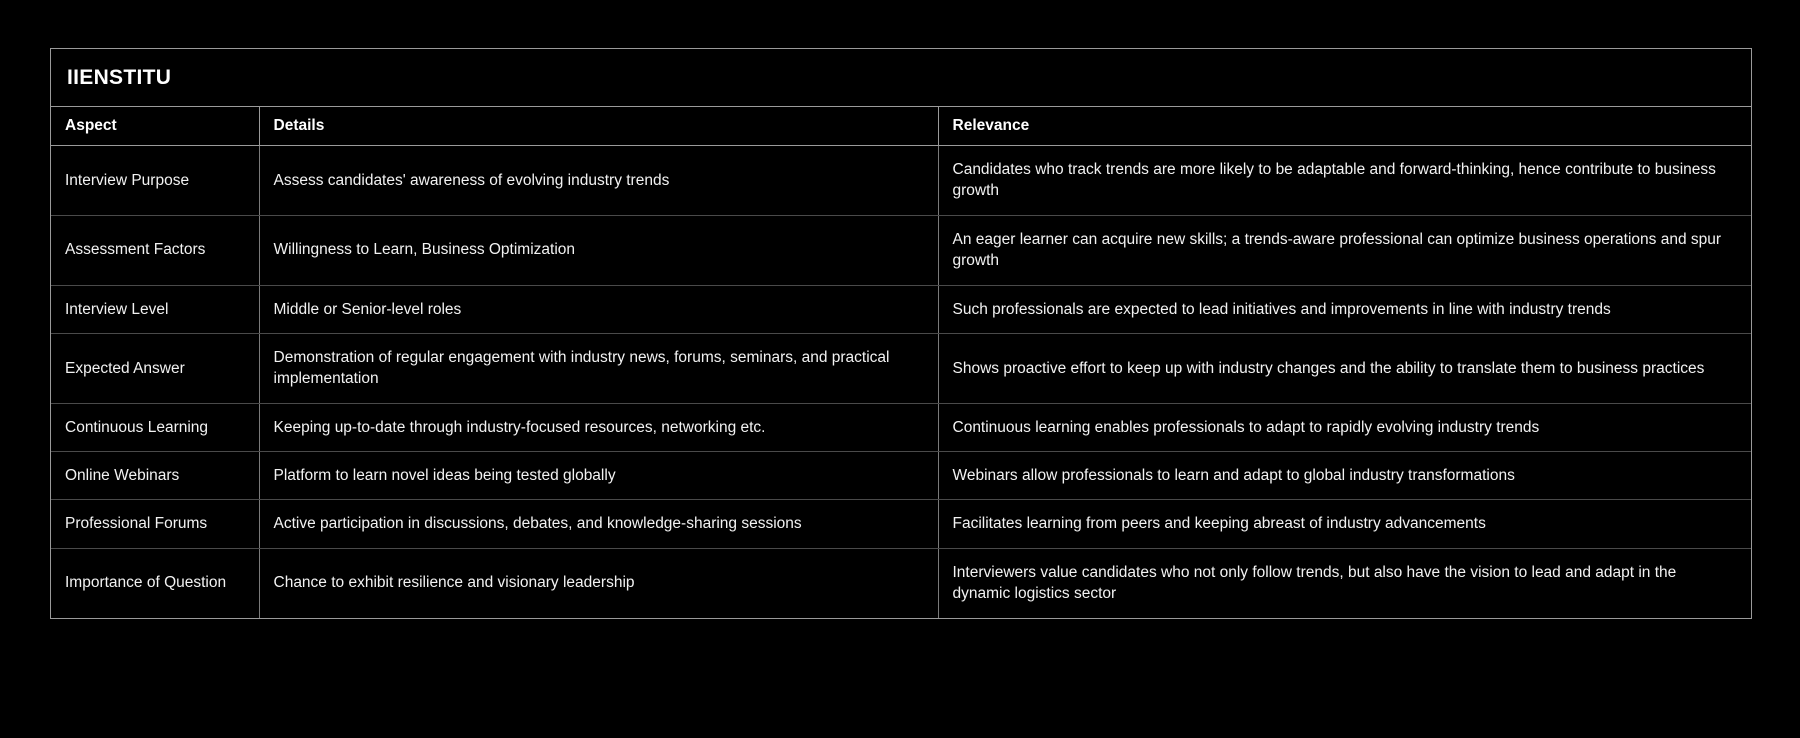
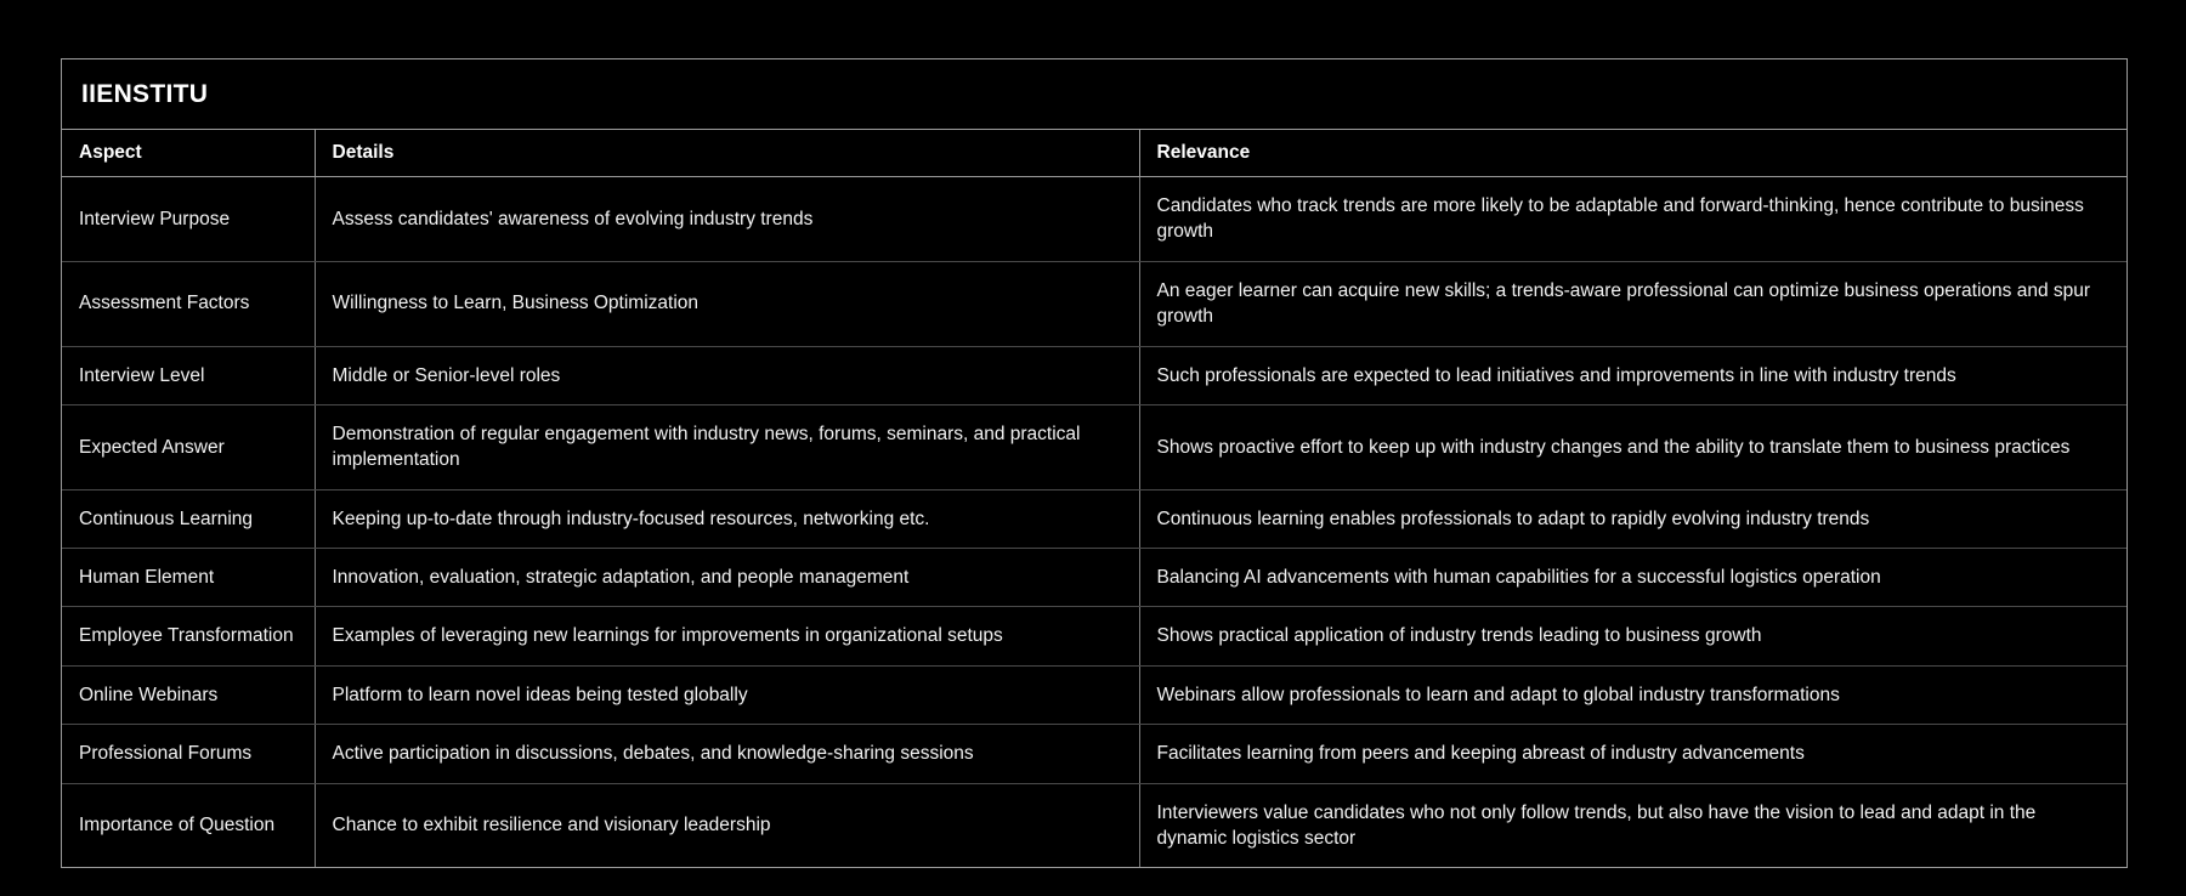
  IIENSTITU
  Aspect	Details	Relevance
  Interview Purpose	Assess candidates' awareness of evolving industry trends	Candidates who track trends are more likely to be adaptable and forward-thinking, hence contribute to business growth
  Assessment Factors	Willingness to Learn, Business Optimization	An eager learner can acquire new skills; a trends-aware professional can optimize business operations and spur growth
  Interview Level	Middle or Senior-level roles	Such professionals are expected to lead initiatives and improvements in line with industry trends
  Expected Answer	Demonstration of regular engagement with industry news, forums, seminars, and practical implementation	Shows proactive effort to keep up with industry changes and the ability to translate them to business practices
  Continuous Learning	Keeping up-to-date through industry-focused resources, networking etc.	Continuous learning enables professionals to adapt to rapidly evolving industry trends
+ Human Element	Innovation, evaluation, strategic adaptation, and people management	Balancing AI advancements with human capabilities for a successful logistics operation
+ Employee Transformation	Examples of leveraging new learnings for improvements in organizational setups	Shows practical application of industry trends leading to business growth
  Online Webinars	Platform to learn novel ideas being tested globally	Webinars allow professionals to learn and adapt to global industry transformations
  Professional Forums	Active participation in discussions, debates, and knowledge-sharing sessions	Facilitates learning from peers and keeping abreast of industry advancements
  Importance of Question	Chance to exhibit resilience and visionary leadership	Interviewers value candidates who not only follow trends, but also have the vision to lead and adapt in the dynamic logistics sector
